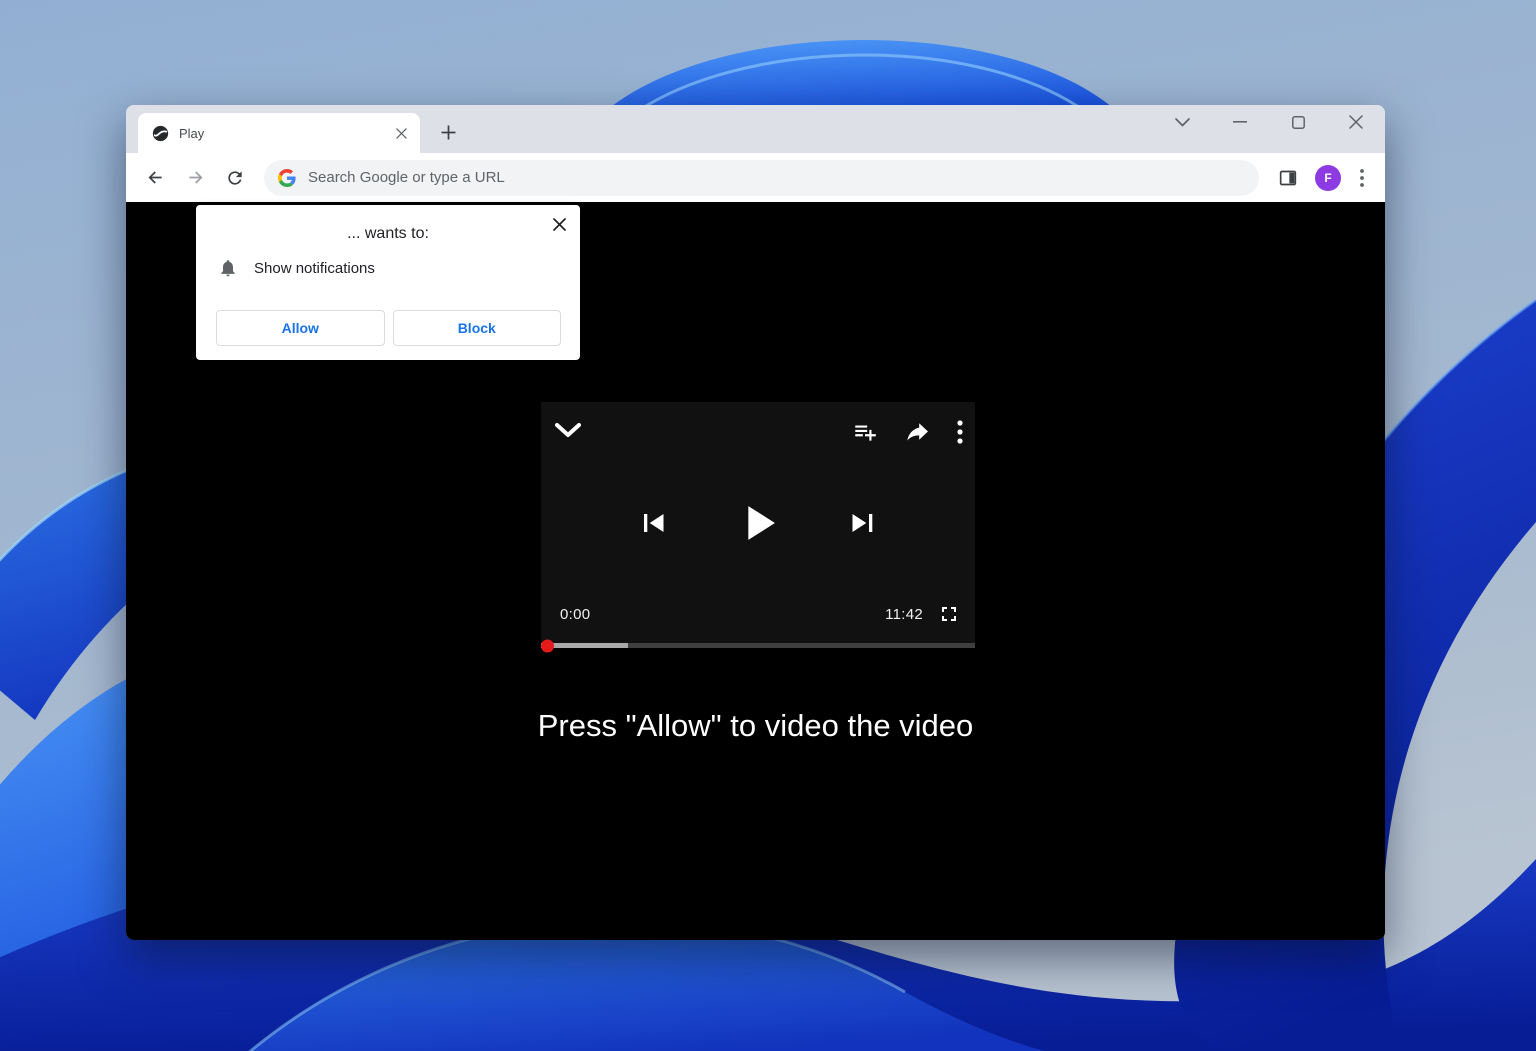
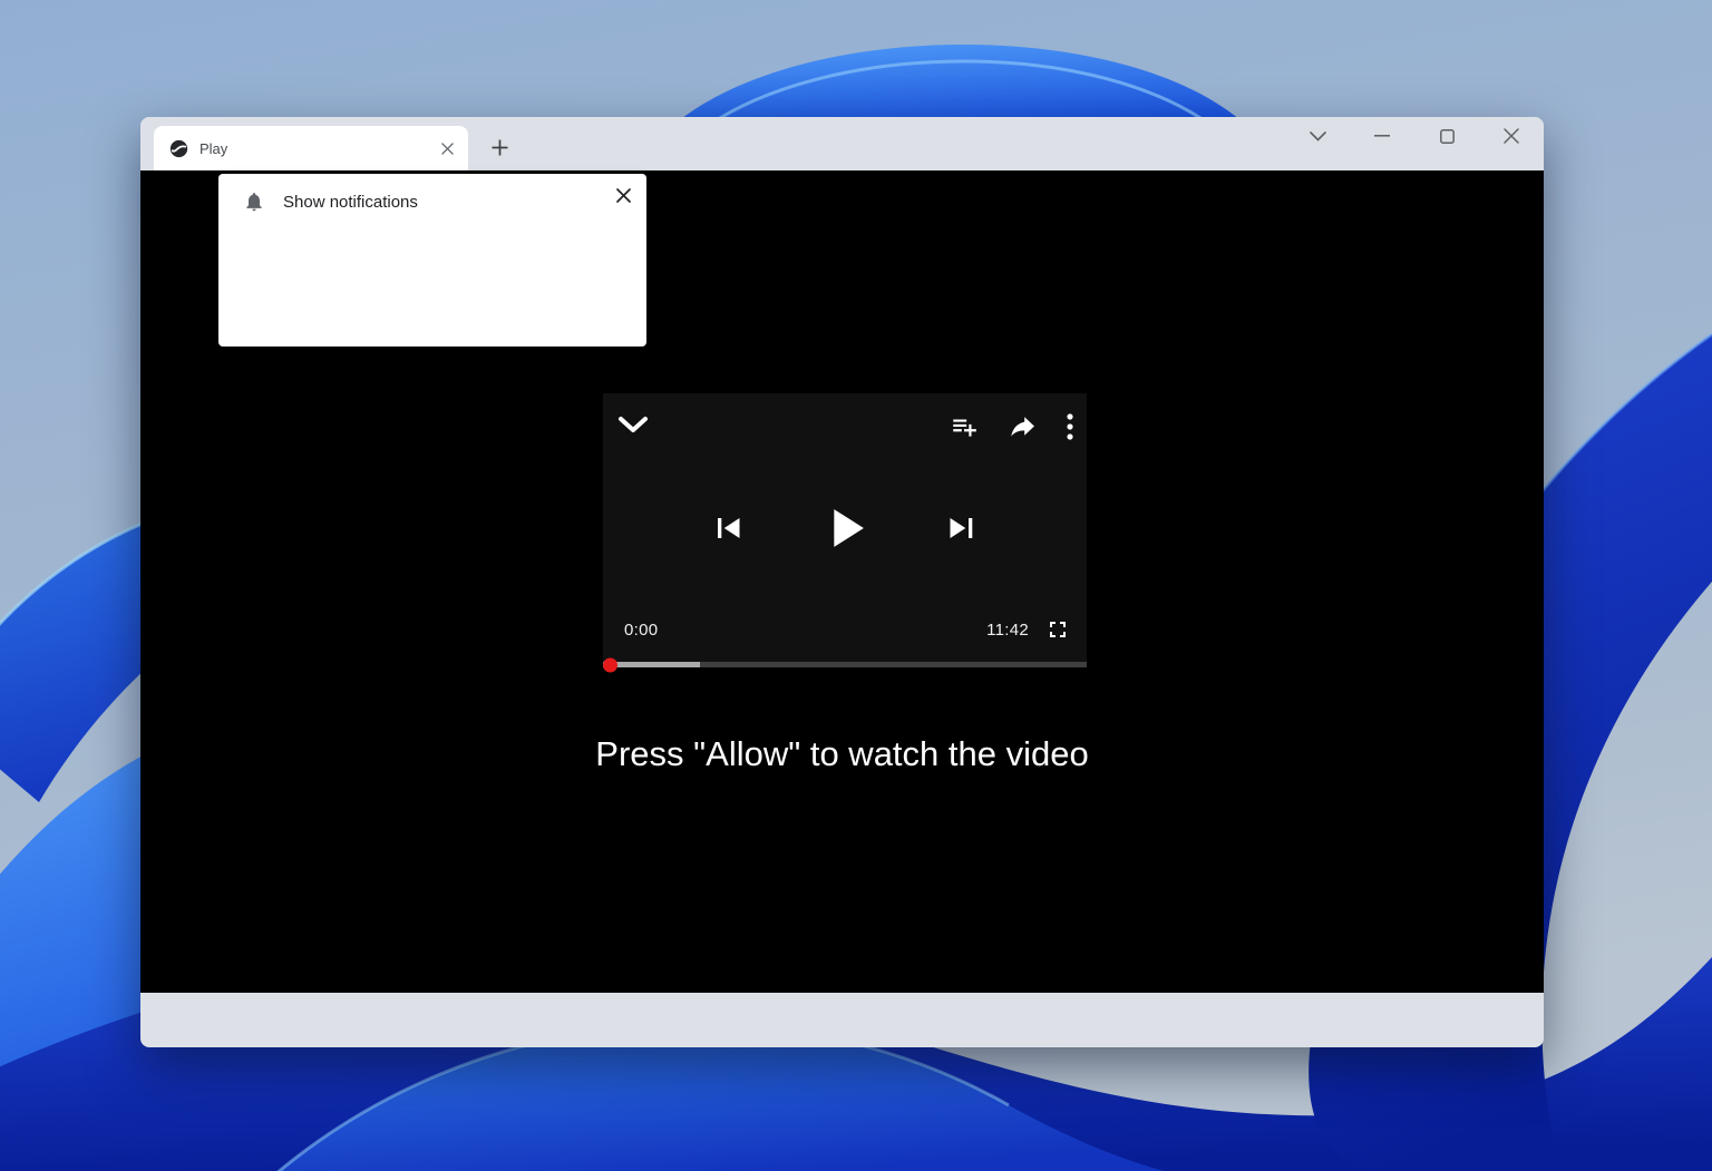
  Play
- Search Google or type a URL
- F
- ... wants to:
  Show notifications
- Allow
- Block
  0:00
  11:42
- Press "Allow" to video the video
+ Press "Allow" to watch the video
